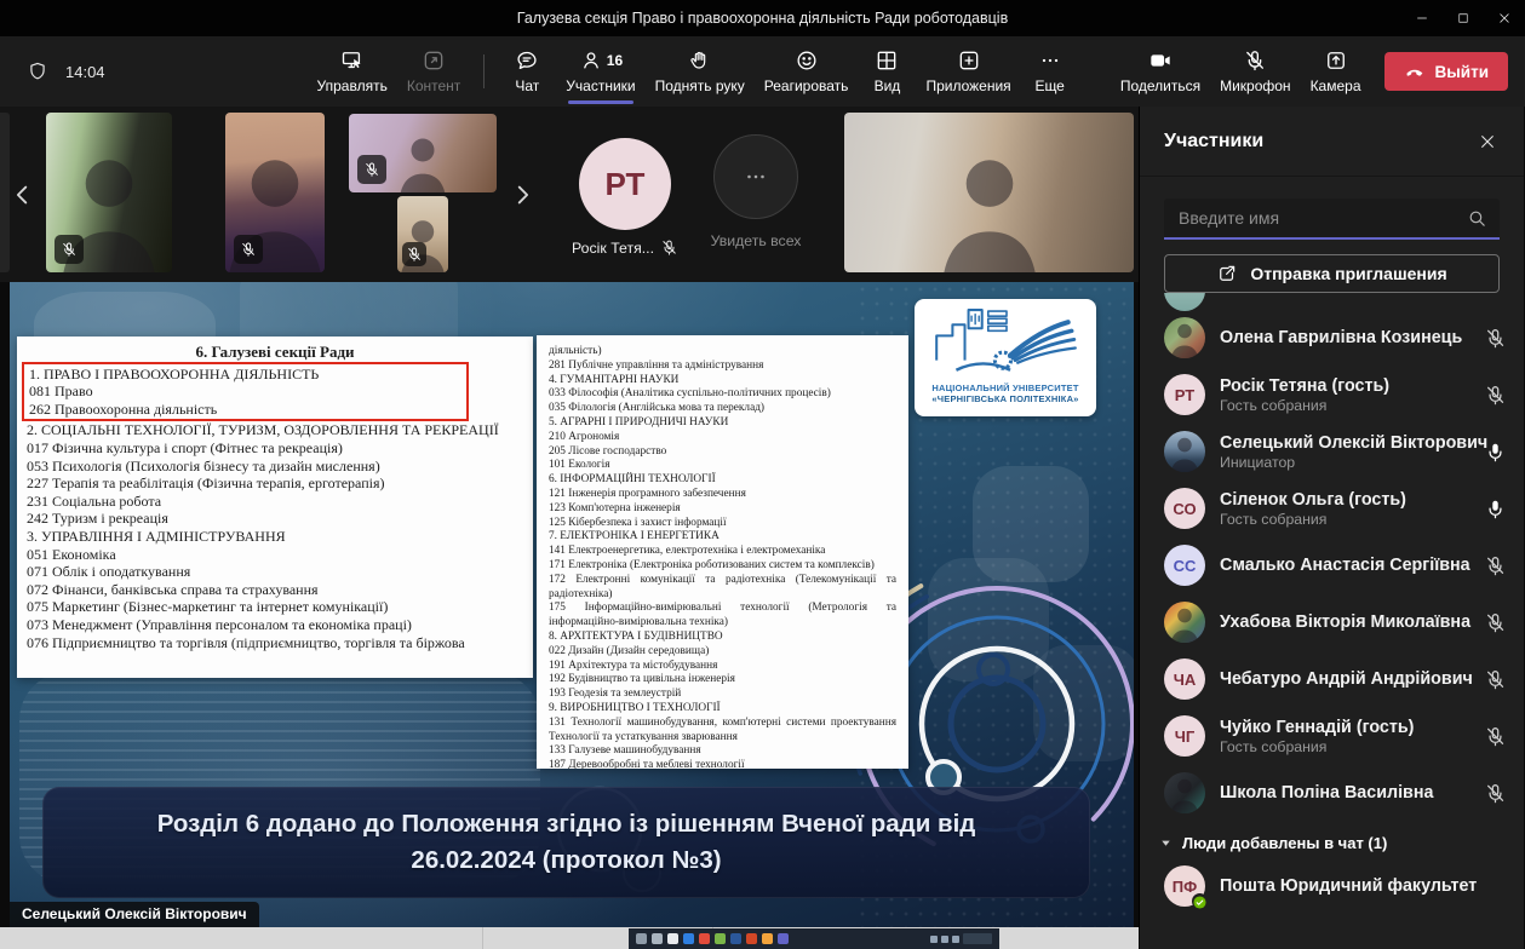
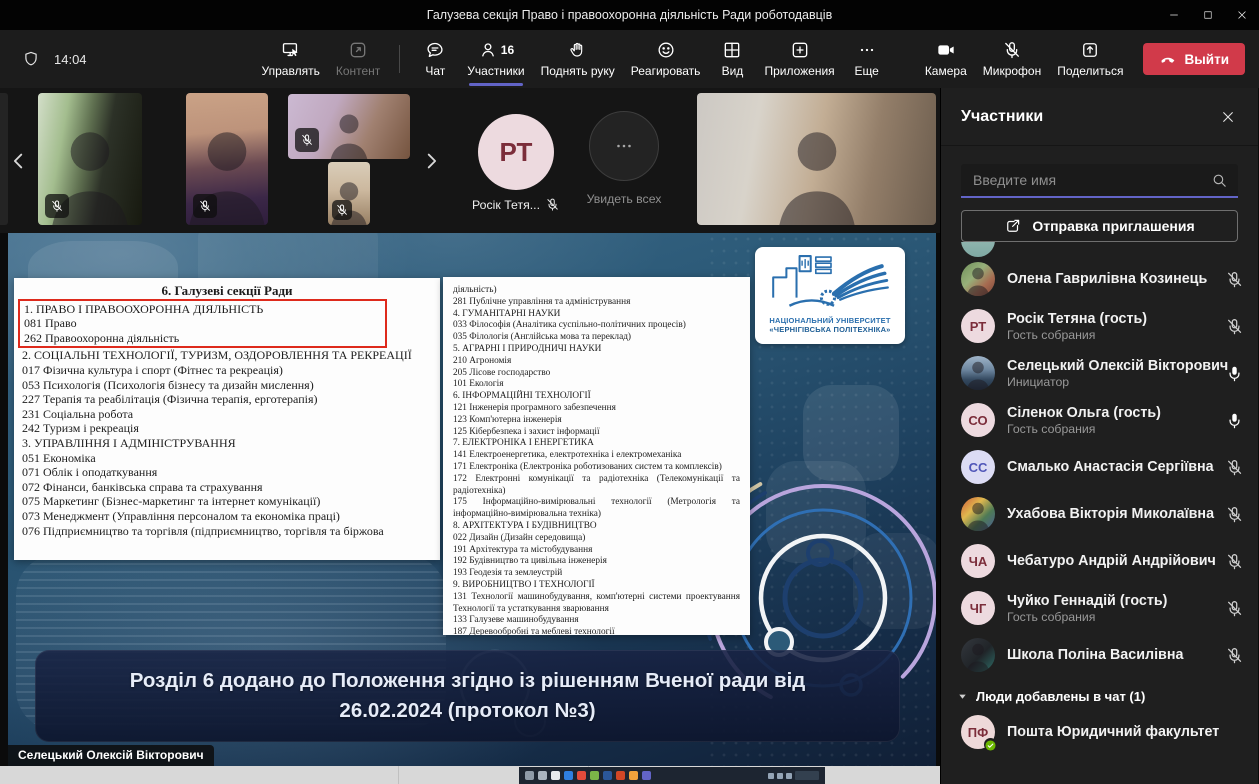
  Галузева секція Право і правоохоронна діяльність Ради роботодавців
  14:04
  Управлять
  Контент
  Чат
  16
  Участники
  Поднять руку
  Реагировать
  Вид
  Приложения
  Еще
- Поделиться
+ Камера
  Микрофон
- Камера
+ Поделиться
  Выйти
  РТ
  Росік Тетя...
  Увидеть всех
  6. Галузеві секції Ради
  1. ПРАВО І ПРАВООХОРОННА ДІЯЛЬНІСТЬ
  081 Право
  262 Правоохоронна діяльність
  2. СОЦІАЛЬНІ ТЕХНОЛОГІЇ, ТУРИЗМ, ОЗДОРОВЛЕННЯ ТА РЕКРЕАЦІЇ
  017 Фізична культура і спорт (Фітнес та рекреація)
  053 Психологія (Психологія бізнесу та дизайн мислення)
  227 Терапія та реабілітація (Фізична терапія, ерготерапія)
  231 Соціальна робота
  242 Туризм і рекреація
  3. УПРАВЛІННЯ І АДМІНІСТРУВАННЯ
  051 Економіка
  071 Облік і оподаткування
  072 Фінанси, банківська справа та страхування
  075 Маркетинг (Бізнес-маркетинг та інтернет комунікації)
  073 Менеджмент (Управління персоналом та економіка праці)
  076 Підприємництво та торгівля (підприємництво, торгівля та біржова
  діяльність)
  281 Публічне управління та адміністрування
  4. ГУМАНІТАРНІ НАУКИ
  033 Філософія (Аналітика суспільно-політичних процесів)
  035 Філологія (Англійська мова та переклад)
  5. АГРАРНІ І ПРИРОДНИЧІ НАУКИ
  210 Агрономія
  205 Лісове господарство
  101 Екологія
  6. ІНФОРМАЦІЙНІ ТЕХНОЛОГІЇ
  121 Інженерія програмного забезпечення
  123 Комп'ютерна інженерія
  125 Кібербезпека і захист інформації
  7. ЕЛЕКТРОНІКА І ЕНЕРГЕТИКА
  141 Електроенергетика, електротехніка і електромеханіка
  171 Електроніка (Електроніка роботизованих систем та комплексів)
  172 Електронні комунікації та радіотехніка (Телекомунікації та радіотехніка)
  175 Інформаційно-вимірювальні технології (Метрологія та інформаційно-вимірювальна техніка)
  8. АРХІТЕКТУРА І БУДІВНИЦТВО
  022 Дизайн (Дизайн середовища)
  191 Архітектура та містобудування
  192 Будівництво та цивільна інженерія
  193 Геодезія та землеустрій
  9. ВИРОБНИЦТВО І ТЕХНОЛОГІЇ
  131 Технології машинобудування, комп'ютерні системи проектування Технології та устаткування зварювання
  133 Галузеве машинобудування
  187 Деревообробні та меблеві технології
  НАЦІОНАЛЬНИЙ УНІВЕРСИТЕТ
  «ЧЕРНІГІВСЬКА ПОЛІТЕХНІКА»
  Розділ 6 додано до Положення згідно із рішенням Вченої ради від
  26.02.2024 (протокол №3)
  Селецький Олексій Вікторович
  Участники
  Введите имя
  Отправка приглашения
  Олена Гаврилівна Козинець
  РТ
  Росік Тетяна (гость)
  Гость собрания
  Селецький Олексій Вікторови
  Инициатор
  СО
  Сіленок Ольга (гость)
  Гость собрания
  СС
  Смалько Анастасія Сергіївна
  Ухабова Вікторія Миколаївна
  ЧА
  Чебатуро Андрій Андрійович
  ЧГ
  Чуйко Геннадій (гость)
  Гость собрания
  Школа Поліна Василівна
  Люди добавлены в чат (1)
  ПФ
  Пошта Юридичний факультет
